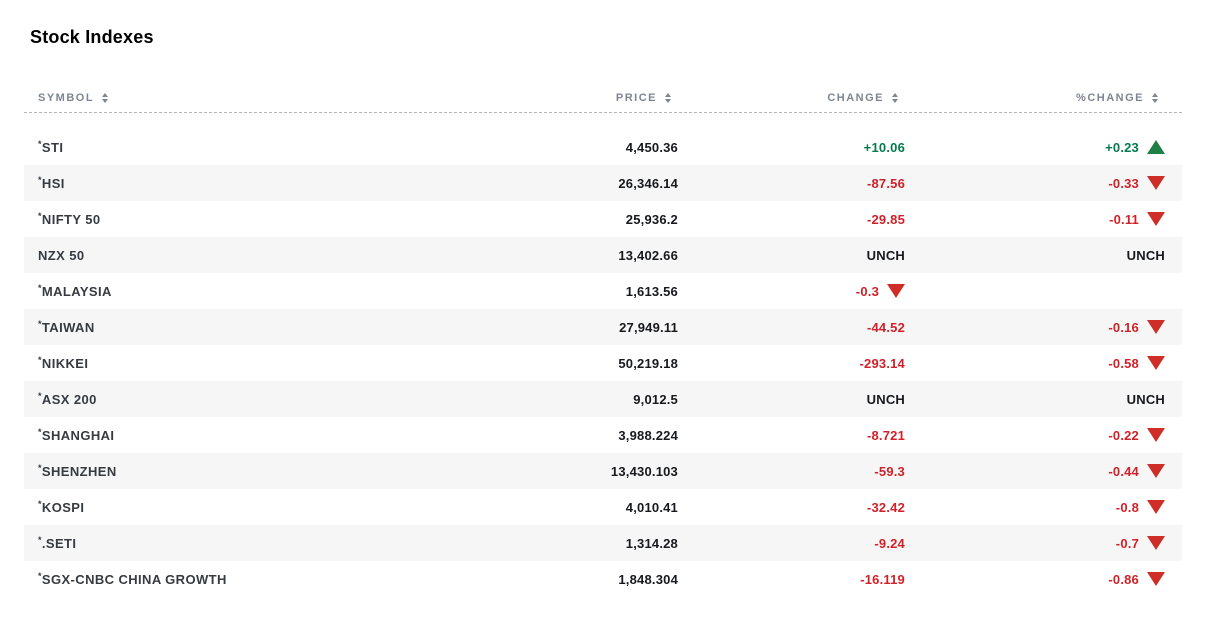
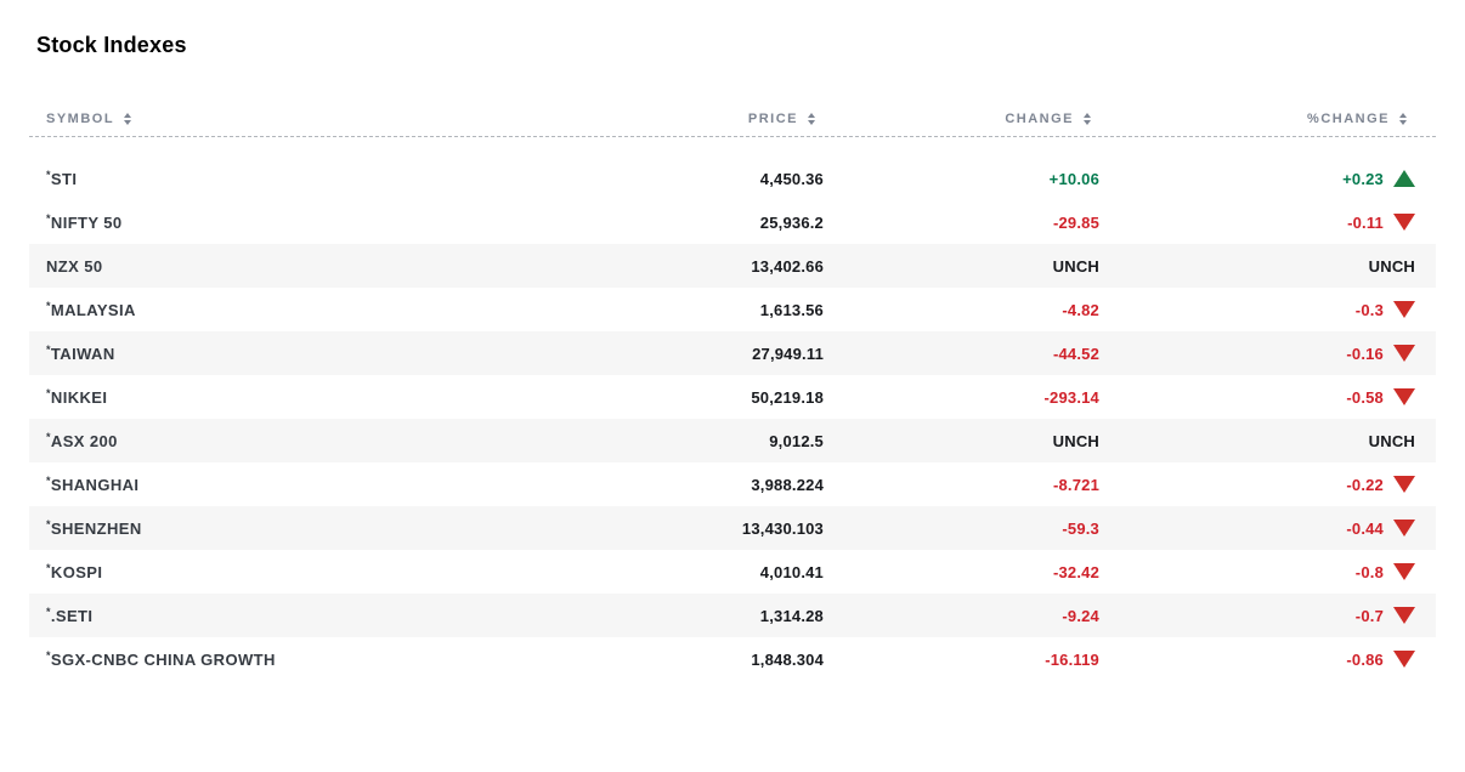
  Stock Indexes
  SYMBOL
  PRICE
  CHANGE
  %CHANGE
  *STI
  4,450.36
  +10.06
  +0.23
- *HSI
- 26,346.14
- -87.56
- -0.33
  *NIFTY 50
  25,936.2
  -29.85
  -0.11
  NZX 50
  13,402.66
  UNCH
  UNCH
  *MALAYSIA
  1,613.56
+ -4.82
  -0.3
  *TAIWAN
  27,949.11
  -44.52
  -0.16
  *NIKKEI
  50,219.18
  -293.14
  -0.58
  *ASX 200
  9,012.5
  UNCH
  UNCH
  *SHANGHAI
  3,988.224
  -8.721
  -0.22
  *SHENZHEN
  13,430.103
  -59.3
  -0.44
  *KOSPI
  4,010.41
  -32.42
  -0.8
  *.SETI
  1,314.28
  -9.24
  -0.7
  *SGX-CNBC CHINA GROWTH
  1,848.304
  -16.119
  -0.86
